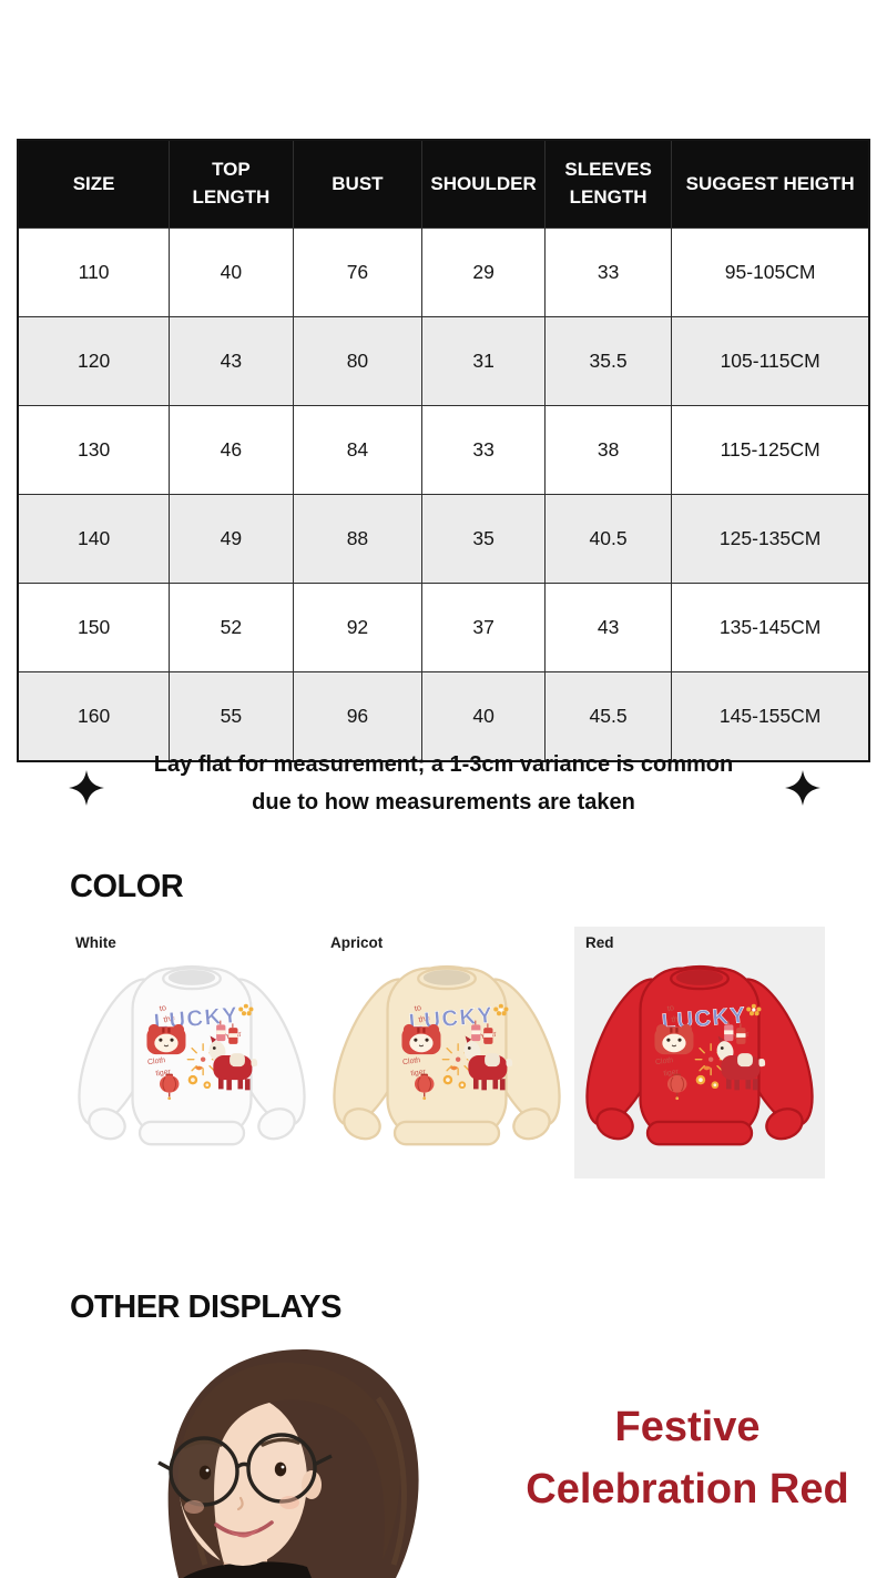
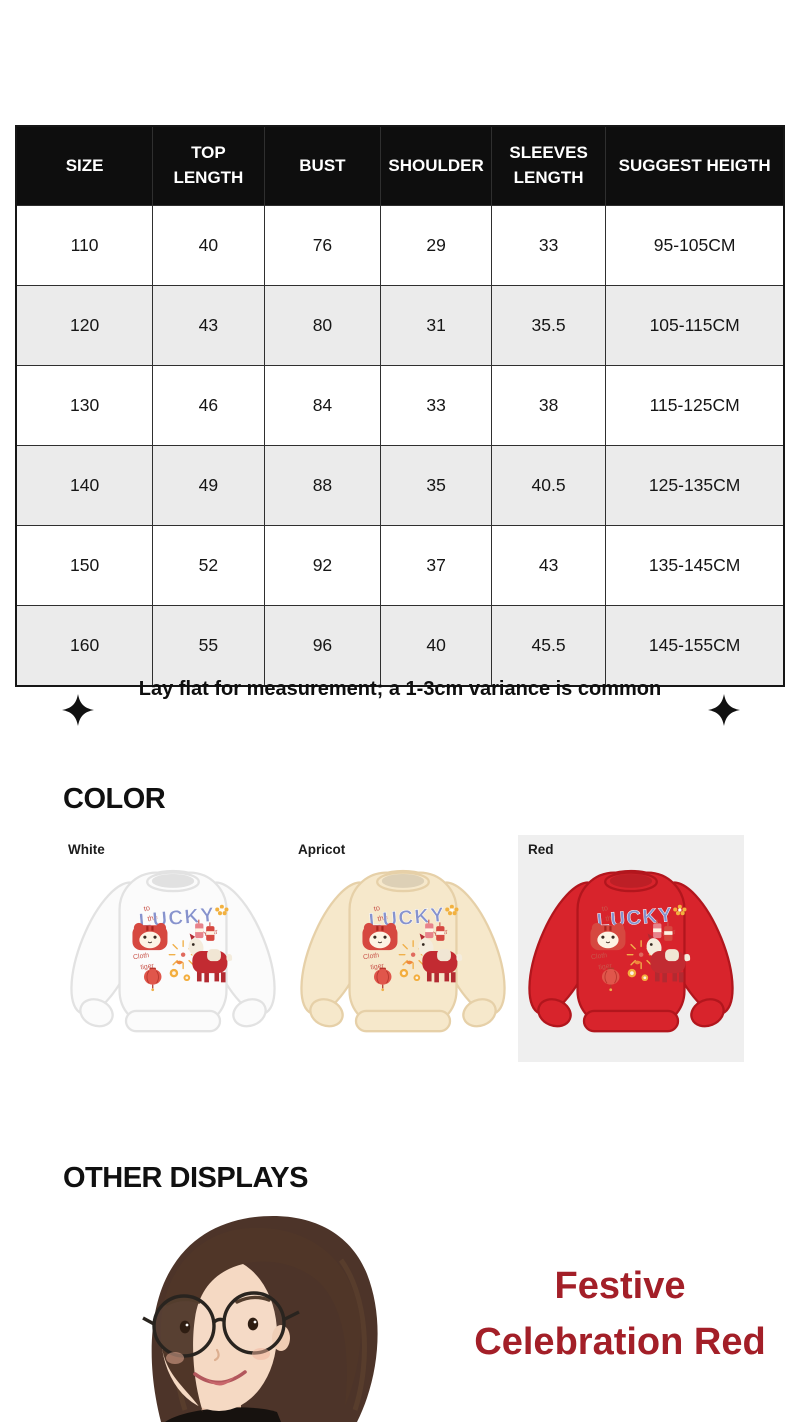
  SIZE	TOP LENGTH	BUST	SHOULDER	SLEEVES LENGTH	SUGGEST HEIGTH
  110	40	76	29	33	95-105CM
  120	43	80	31	35.5	105-115CM
  130	46	84	33	38	115-125CM
  140	49	88	35	40.5	125-135CM
  150	52	92	37	43	135-145CM
  160	55	96	40	45.5	145-155CM
  Lay flat for measurement; a 1-3cm variance is common
- due to how measurements are taken
  COLOR
  White
  Apricot
  Red
  OTHER DISPLAYS
  Festive
  Celebration Red
